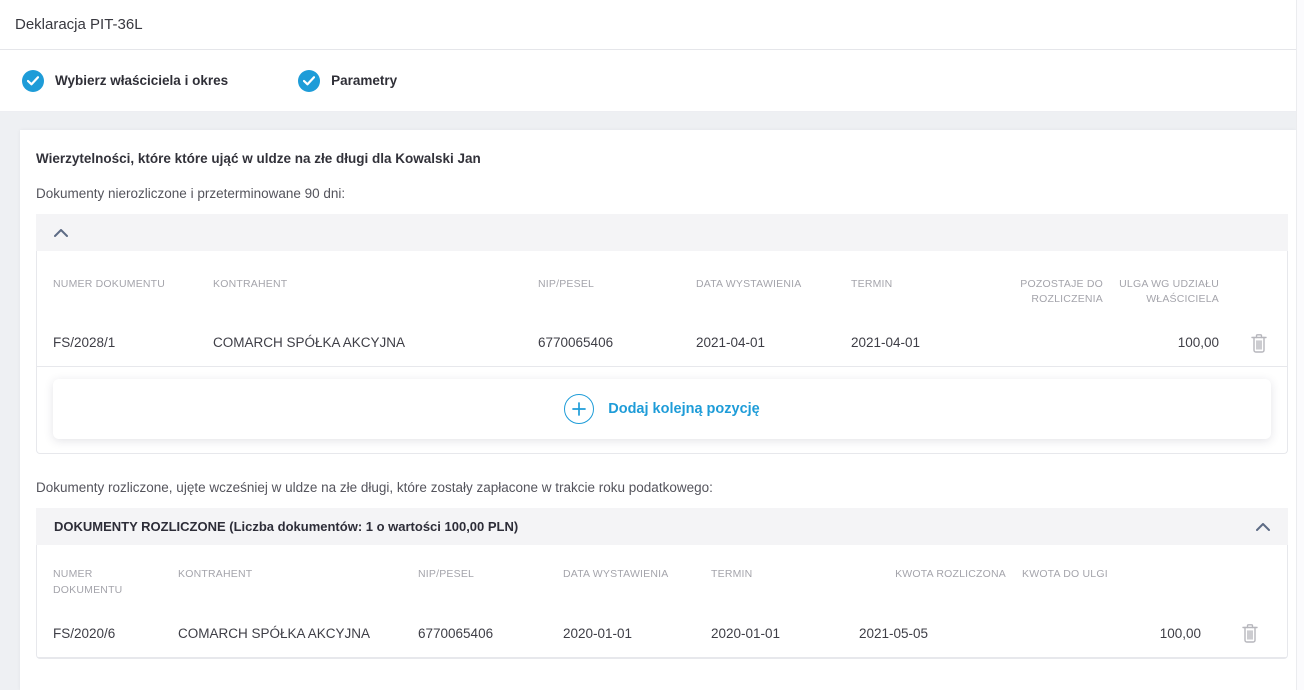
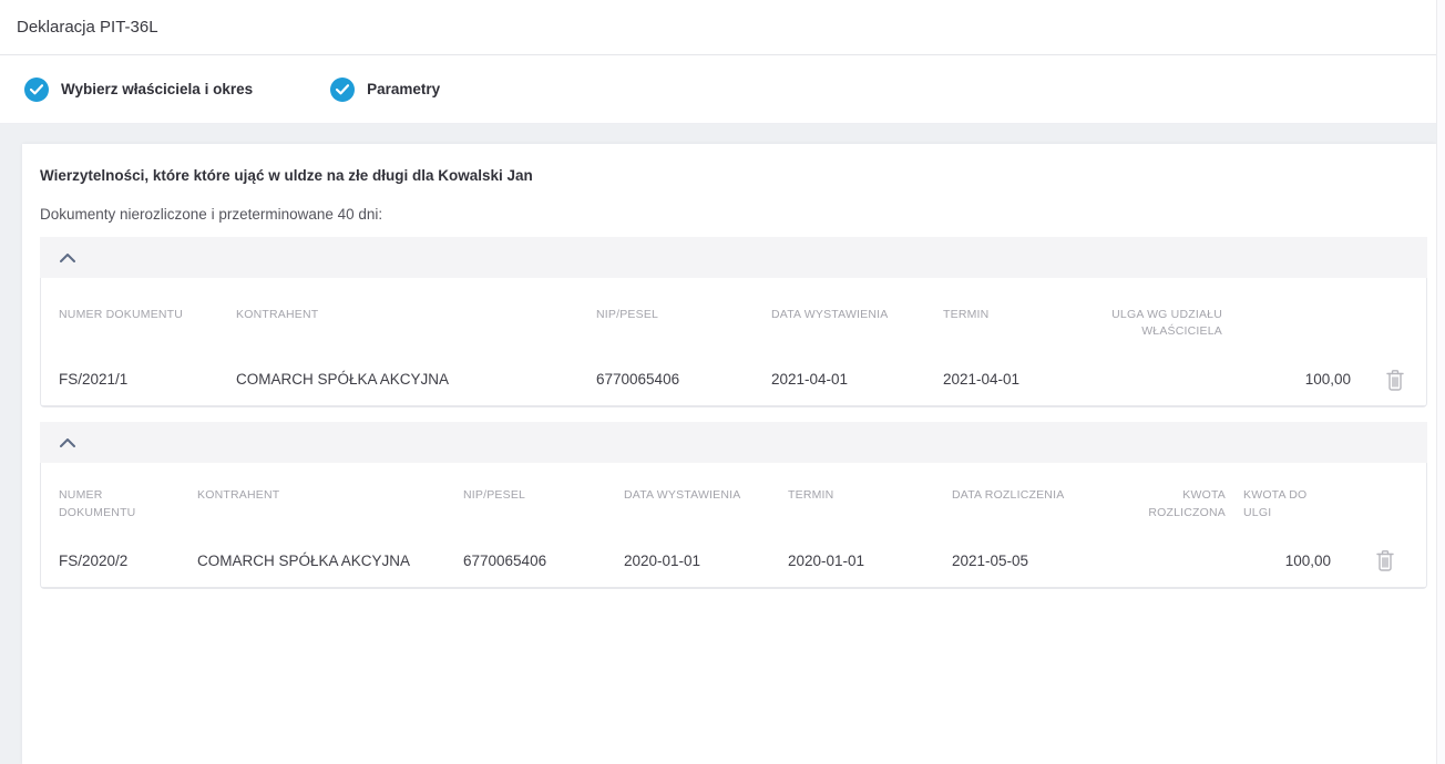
  Deklaracja PIT-36L
  Wybierz właściciela i okres
  Parametry
  Wierzytelności, które które ująć w uldze na złe długi dla Kowalski Jan
- Dokumenty nierozliczone i przeterminowane 90 dni:
+ Dokumenty nierozliczone i przeterminowane 40 dni:
  NUMER DOKUMENTU
  KONTRAHENT
  NIP/PESEL
  DATA WYSTAWIENIA
  TERMIN
- POZOSTAJE DO ROZLICZENIA
  ULGA WG UDZIAŁU WŁAŚCICIELA
- FS/2028/1
+ FS/2021/1
  COMARCH SPÓŁKA AKCYJNA
  6770065406
  2021-04-01
  2021-04-01
  100,00
- Dodaj kolejną pozycję
- Dokumenty rozliczone, ujęte wcześniej w uldze na złe długi, które zostały zapłacone w trakcie roku podatkowego:
- DOKUMENTY ROZLICZONE (Liczba dokumentów: 1 o wartości 100,00 PLN)
  NUMER DOKUMENTU
  KONTRAHENT
  NIP/PESEL
  DATA WYSTAWIENIA
  TERMIN
+ DATA ROZLICZENIA
  KWOTA ROZLICZONA
  KWOTA DO ULGI
- FS/2020/6
+ FS/2020/2
  COMARCH SPÓŁKA AKCYJNA
  6770065406
  2020-01-01
  2020-01-01
  2021-05-05
  100,00
